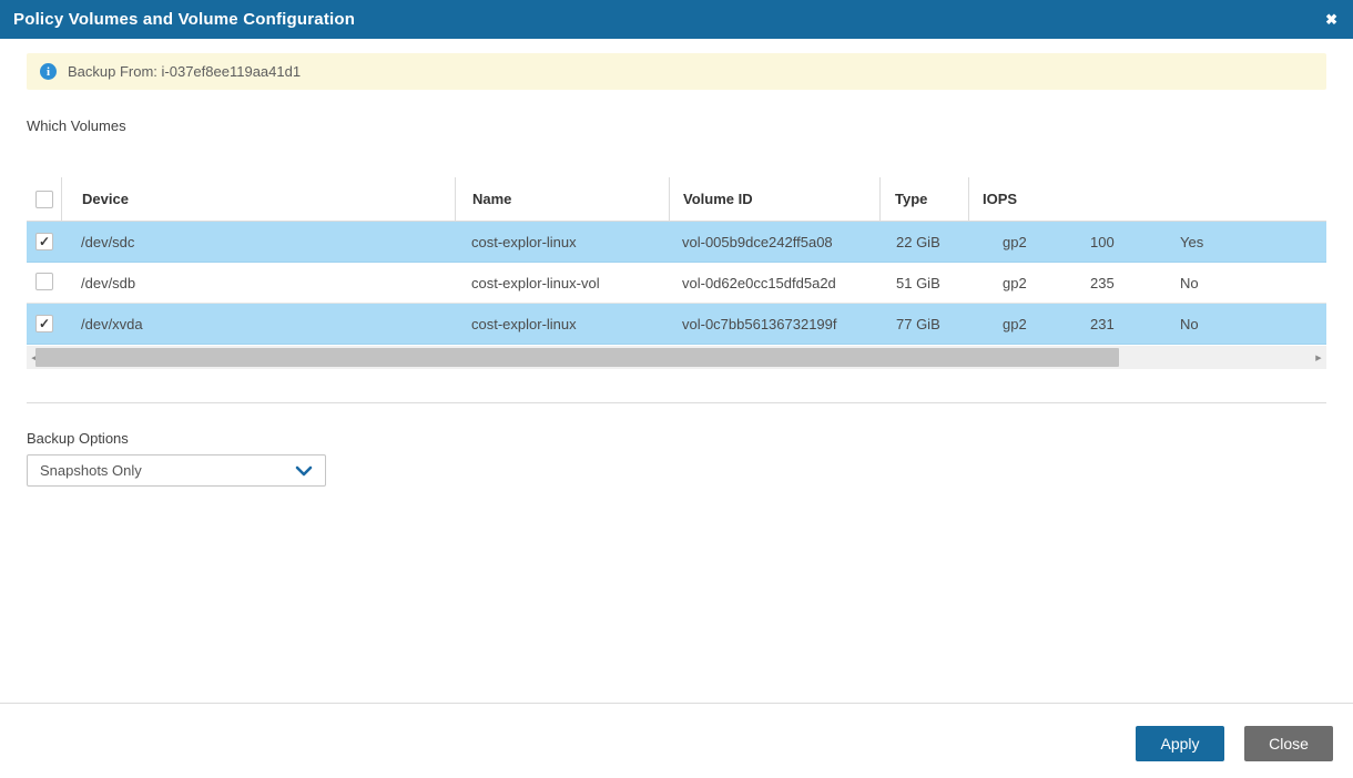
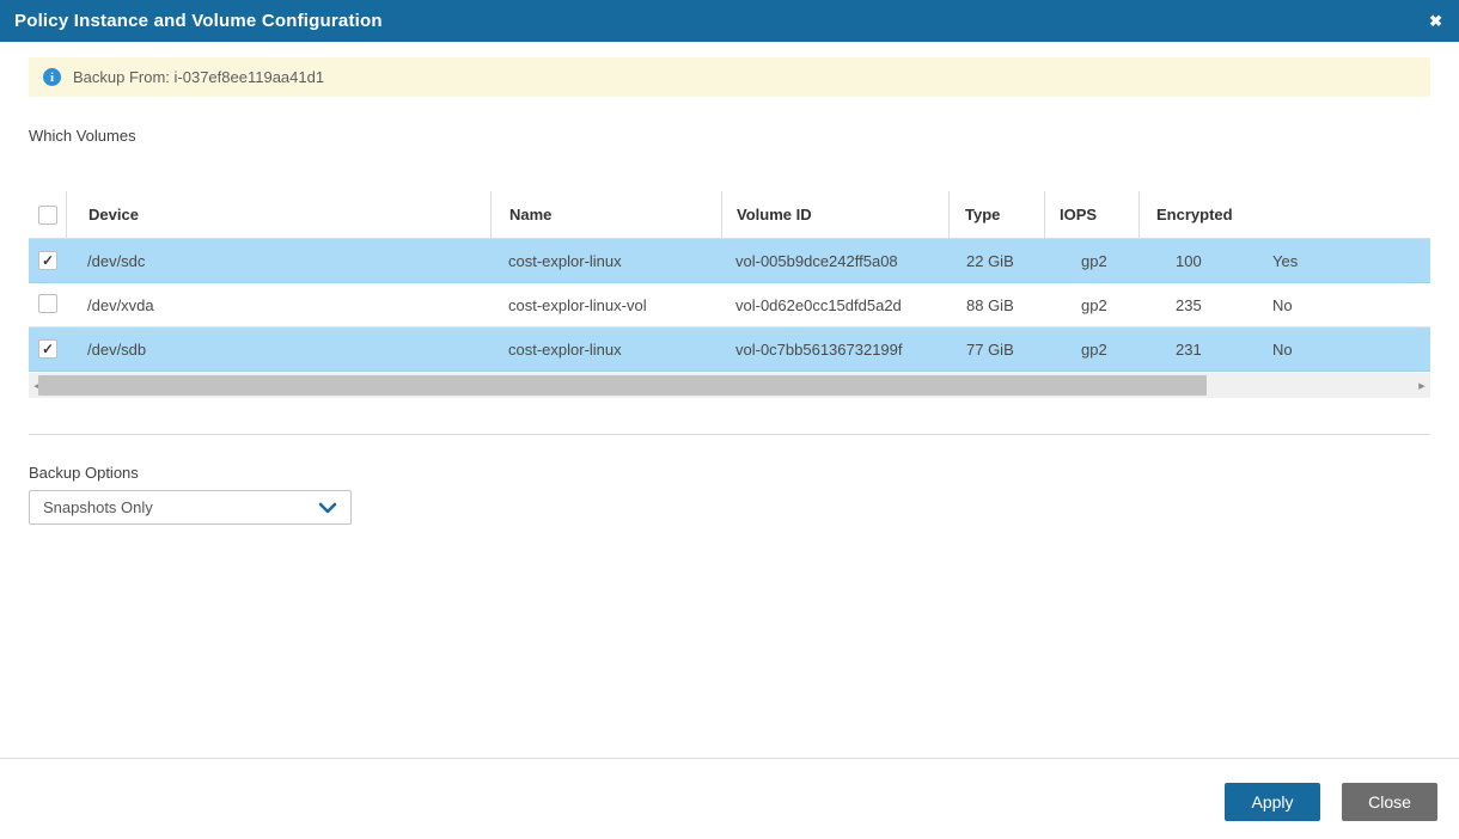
- Policy Volumes and Volume Configuration
+ Policy Instance and Volume Configuration
  ✖
  i
  Backup From: i-037ef8ee119aa41d1
  Which Volumes
  Device
  Name
  Volume ID
  Type
  IOPS
+ Encrypted
  /dev/sdc
  cost-explor-linux
  vol-005b9dce242ff5a08
  22 GiB
  gp2
  100
  Yes
- /dev/sdb
+ /dev/xvda
  cost-explor-linux-vol
  vol-0d62e0cc15dfd5a2d
- 51 GiB
+ 88 GiB
  gp2
  235
  No
- /dev/xvda
+ /dev/sdb
  cost-explor-linux
  vol-0c7bb56136732199f
  77 GiB
  gp2
  231
  No
  Backup Options
  Snapshots Only
  Apply
  Close
